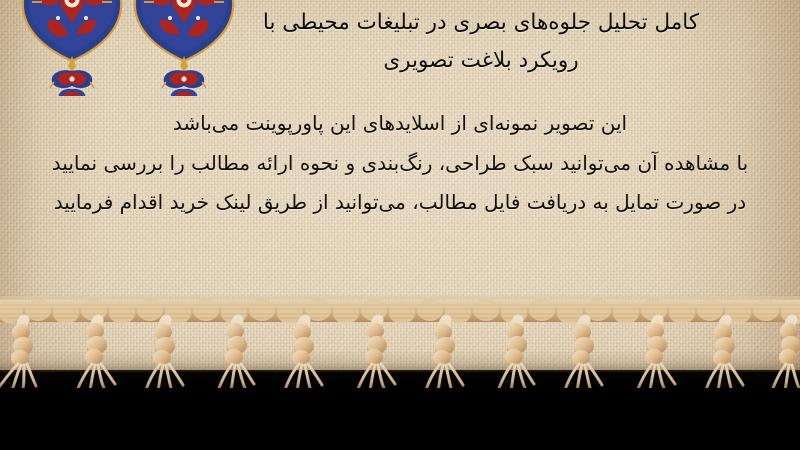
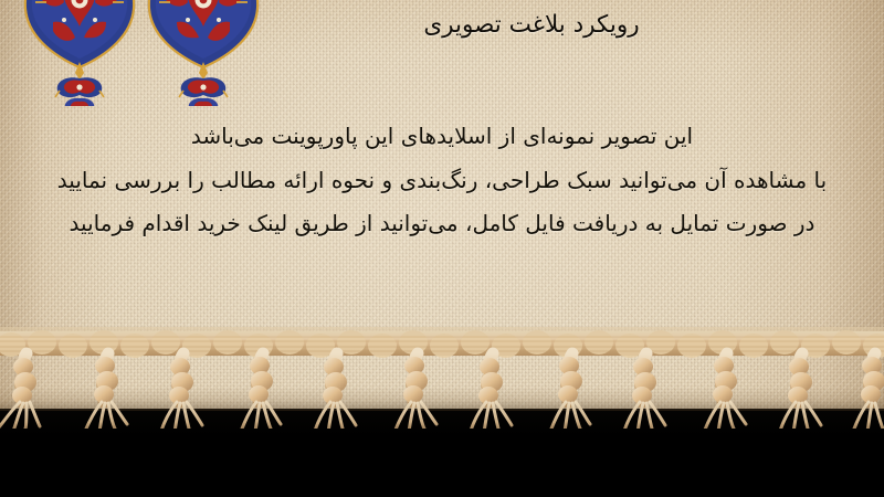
- کامل تحلیل جلوه‌های بصری در تبلیغات محیطی با
  رویکرد بلاغت تصویری
  این تصویر نمونه‌ای از اسلایدهای این پاورپوینت می‌باشد
  با مشاهده آن میتوانید سبک طراحی، رنگ‌بندی و نحوه ارائه مطالب را بررسی نمایید
- در صورت تمایل به دریافت فایل مطالب، می‌توانید از طریق لینک خرید اقدام فرمایید
+ در صورت تمایل به دریافت فایل کامل، می‌توانید از طریق لینک خرید اقدام فرمایید
